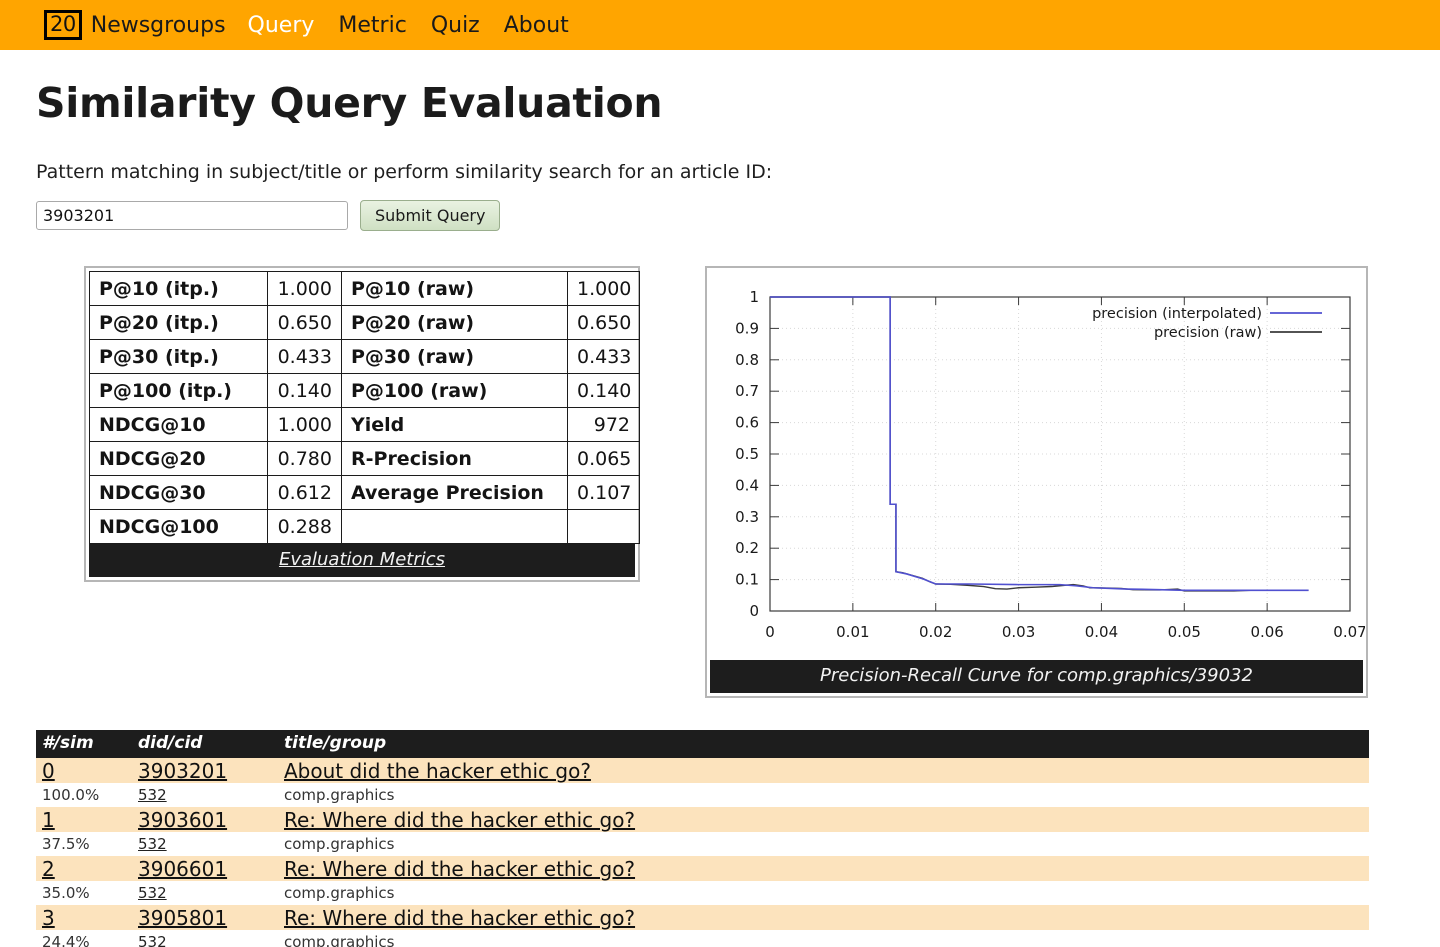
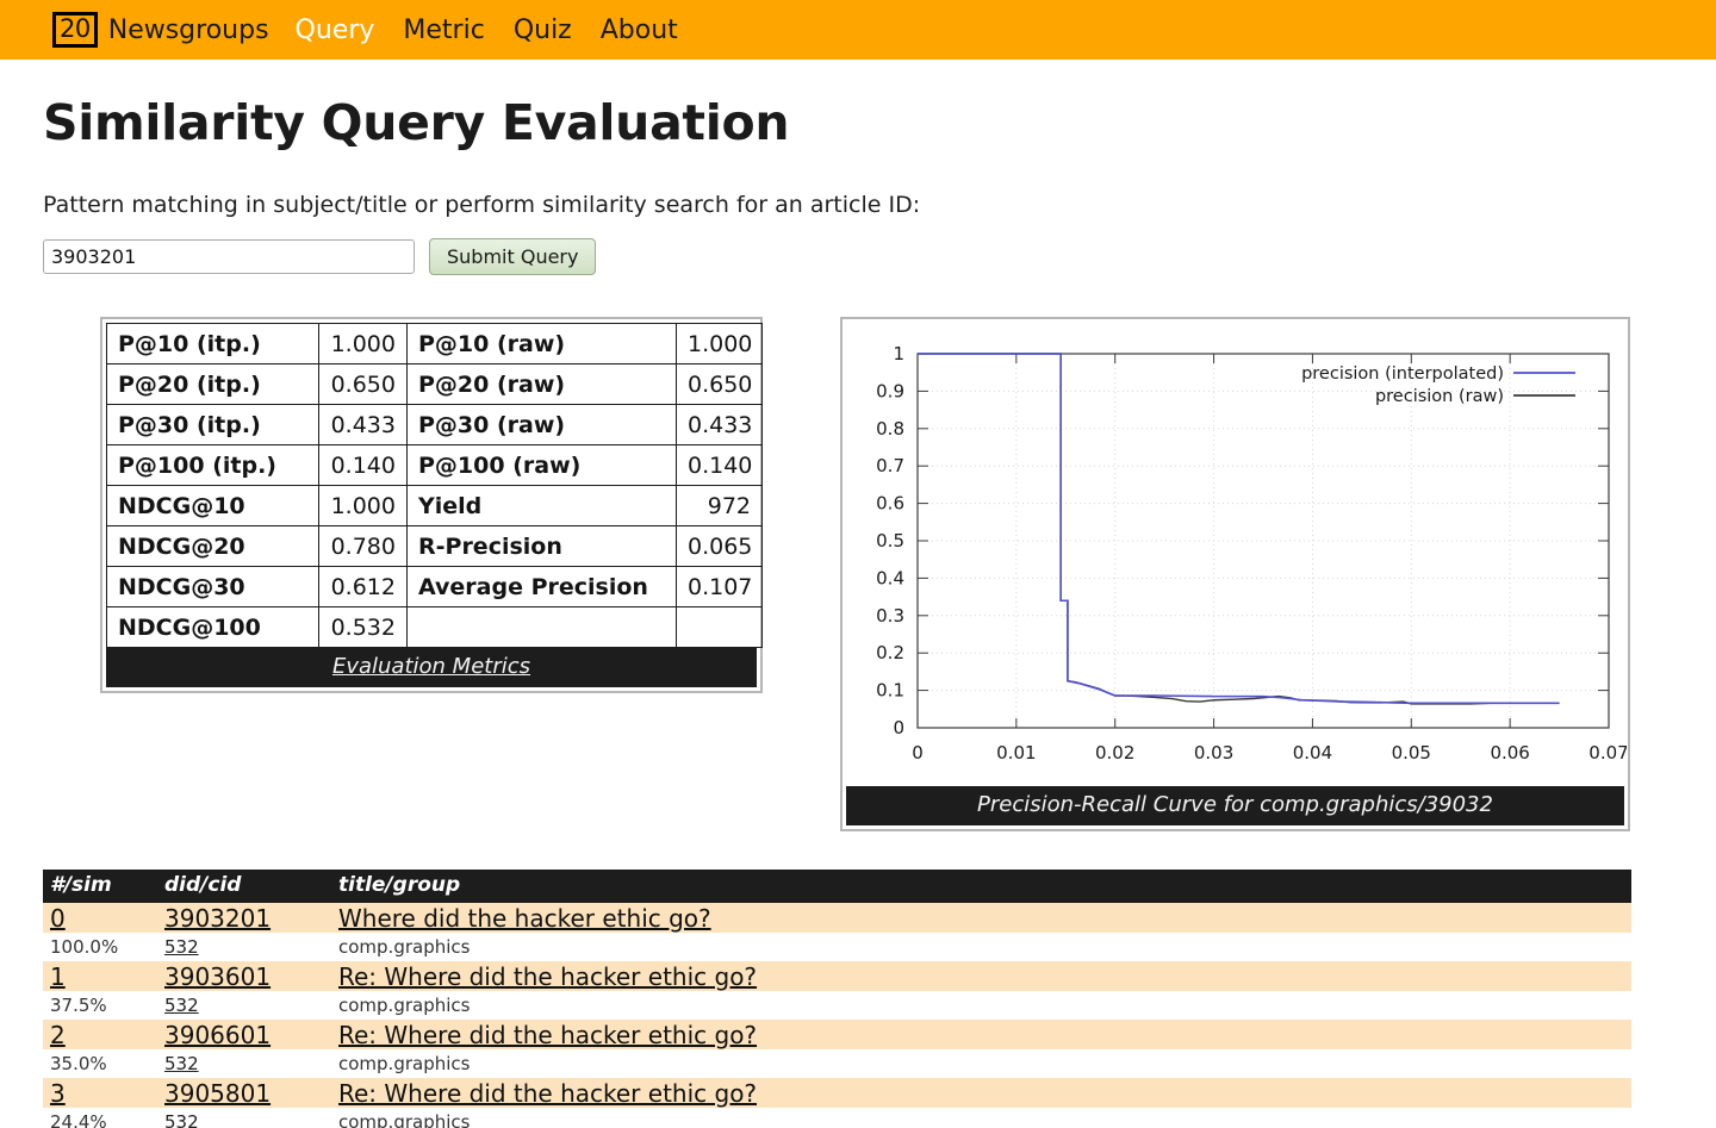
  20
  Newsgroups
  Query
  Metric
  Quiz
  About
  Similarity Query Evaluation
  Pattern matching in subject/title or perform similarity search for an article ID:
  3903201
  Submit Query
  P@10 (itp.)	1.000	P@10 (raw)	1.000
  P@20 (itp.)	0.650	P@20 (raw)	0.650
  P@30 (itp.)	0.433	P@30 (raw)	0.433
  P@100 (itp.)	0.140	P@100 (raw)	0.140
  NDCG@10	1.000	Yield	972
  NDCG@20	0.780	R-Precision	0.065
  NDCG@30	0.612	Average Precision	0.107
- NDCG@100	0.288
+ NDCG@100	0.532
  Evaluation Metrics
  0
  0.1
  0.2
  0.3
  0.4
  0.5
  0.6
  0.7
  0.8
  0.9
  1
  0
  0.01
  0.02
  0.03
  0.04
  0.05
  0.06
  0.07
  precision (interpolated)
  precision (raw)
  Precision-Recall Curve for comp.graphics/39032
  #/sim	did/cid	title/group
- 0	3903201	About did the hacker ethic go?
+ 0	3903201	Where did the hacker ethic go?
  100.0%	532	comp.graphics
  1	3903601	Re: Where did the hacker ethic go?
  37.5%	532	comp.graphics
  2	3906601	Re: Where did the hacker ethic go?
  35.0%	532	comp.graphics
  3	3905801	Re: Where did the hacker ethic go?
  24.4%	532	comp.graphics
